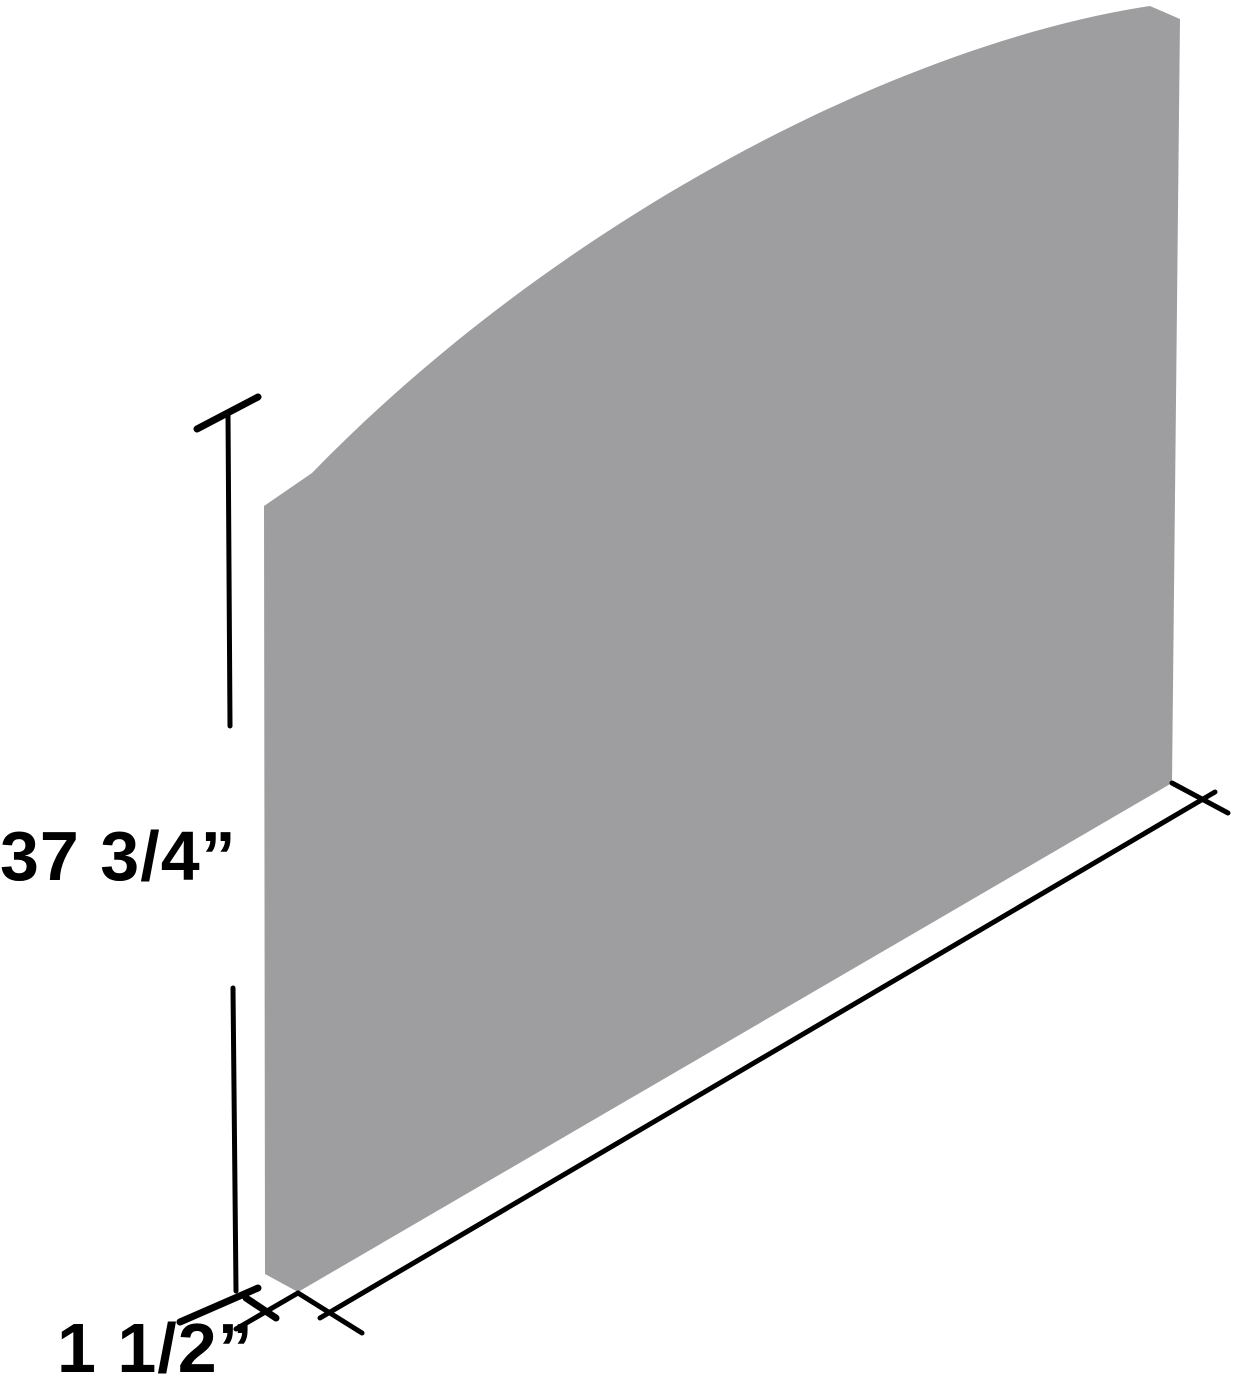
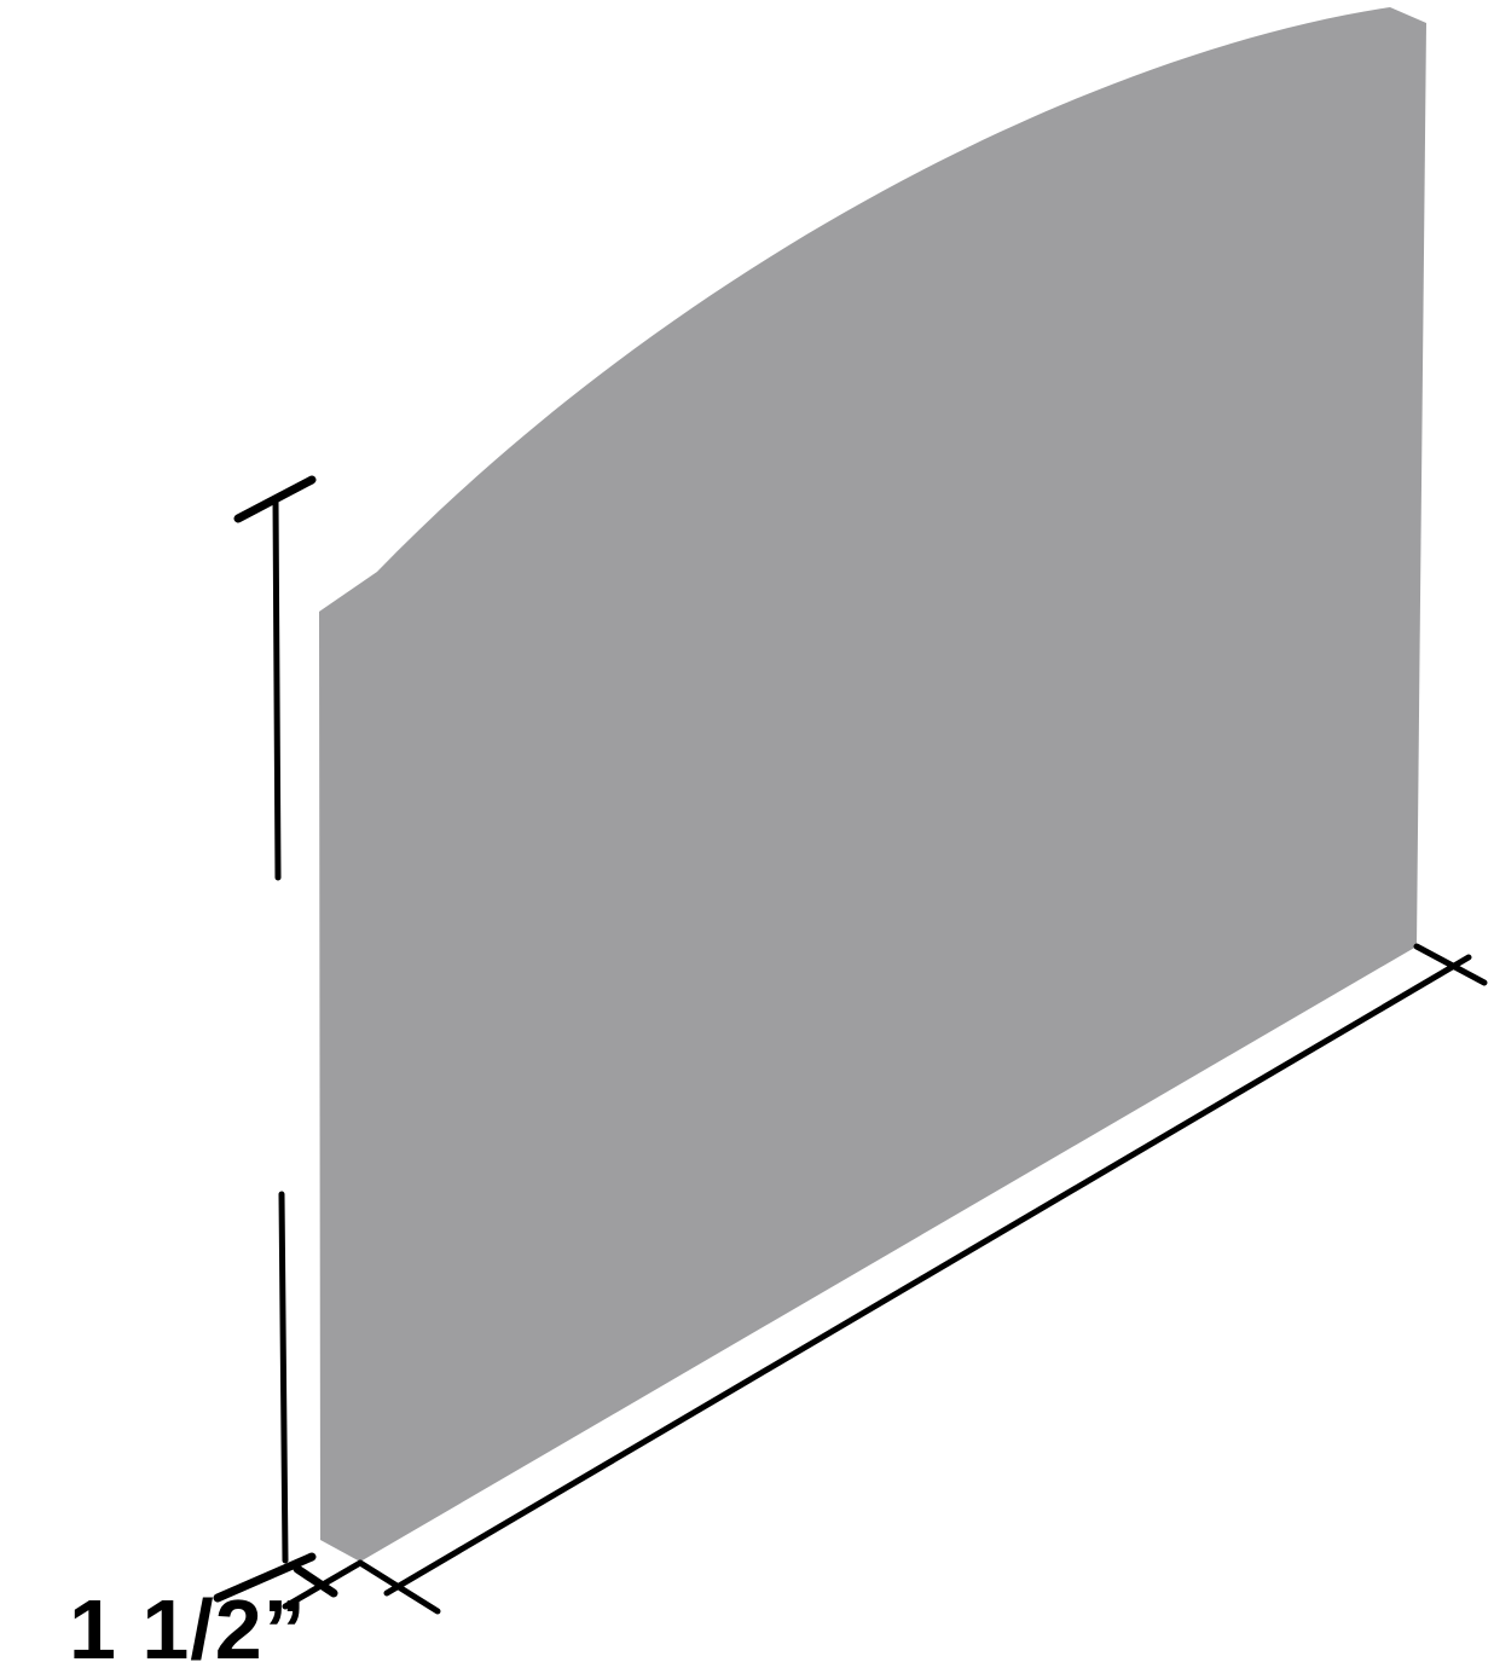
- 37 3/4”
  1 1/2”
